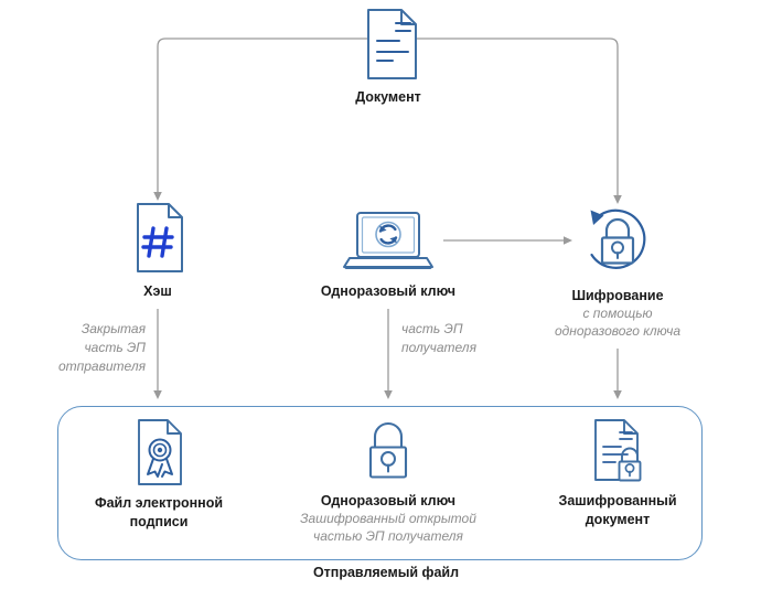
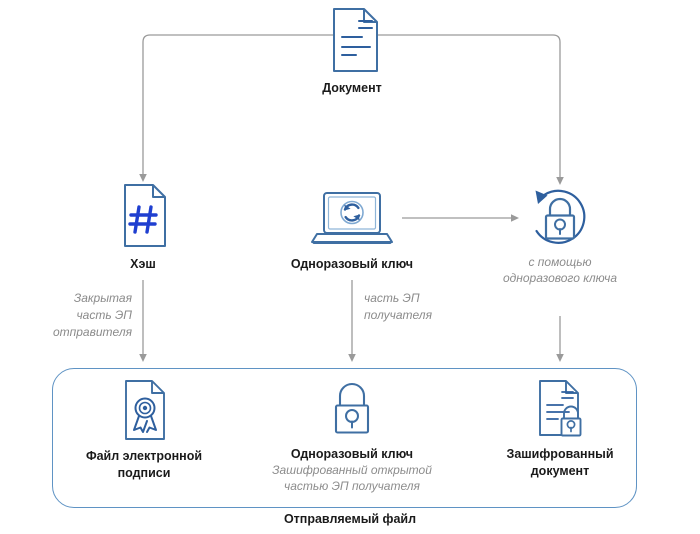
  Документ
  Хэш
  Одноразовый ключ
- Шифрование
  с помощью
  одноразового ключа
  Закрытая
  часть ЭП
  отправителя
  часть ЭП
  получателя
  Файл электронной
  подписи
  Одноразовый ключ
  Зашифрованный открытой
  частью ЭП получателя
  Зашифрованный
  документ
  Отправляемый файл
